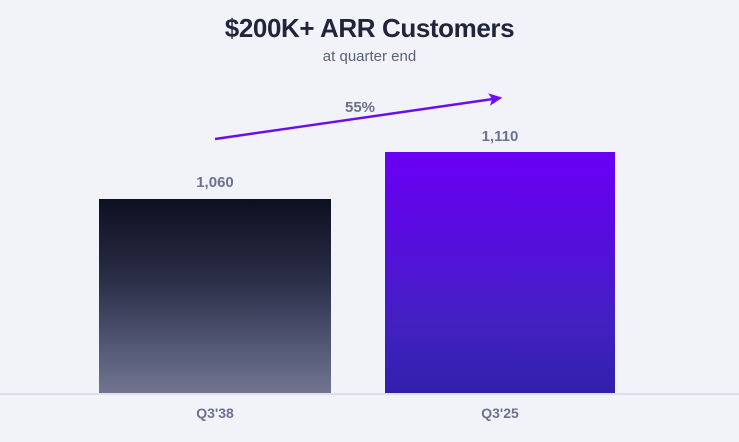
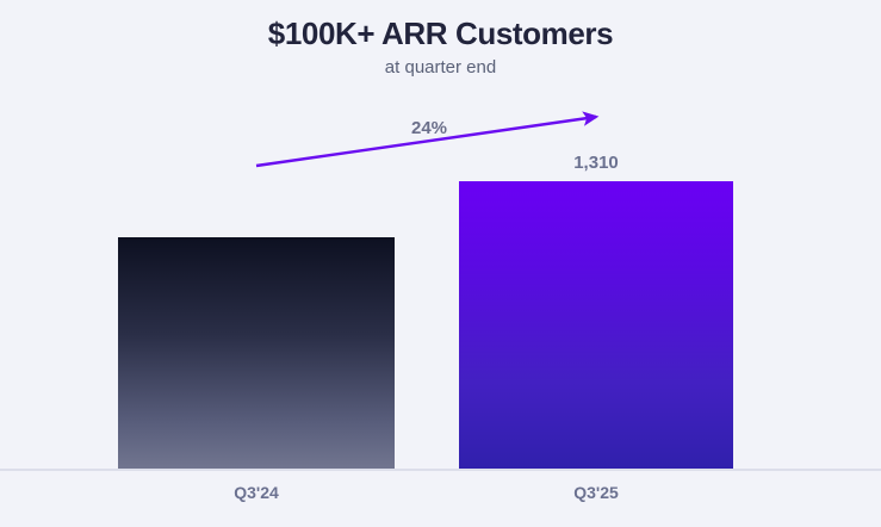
- $200K+ ARR Customers
+ $100K+ ARR Customers
  at quarter end
- 1,060
- 1,110
+ 1,310
- Q3'38
+ Q3'24
  Q3'25
- 55%
+ 24%
